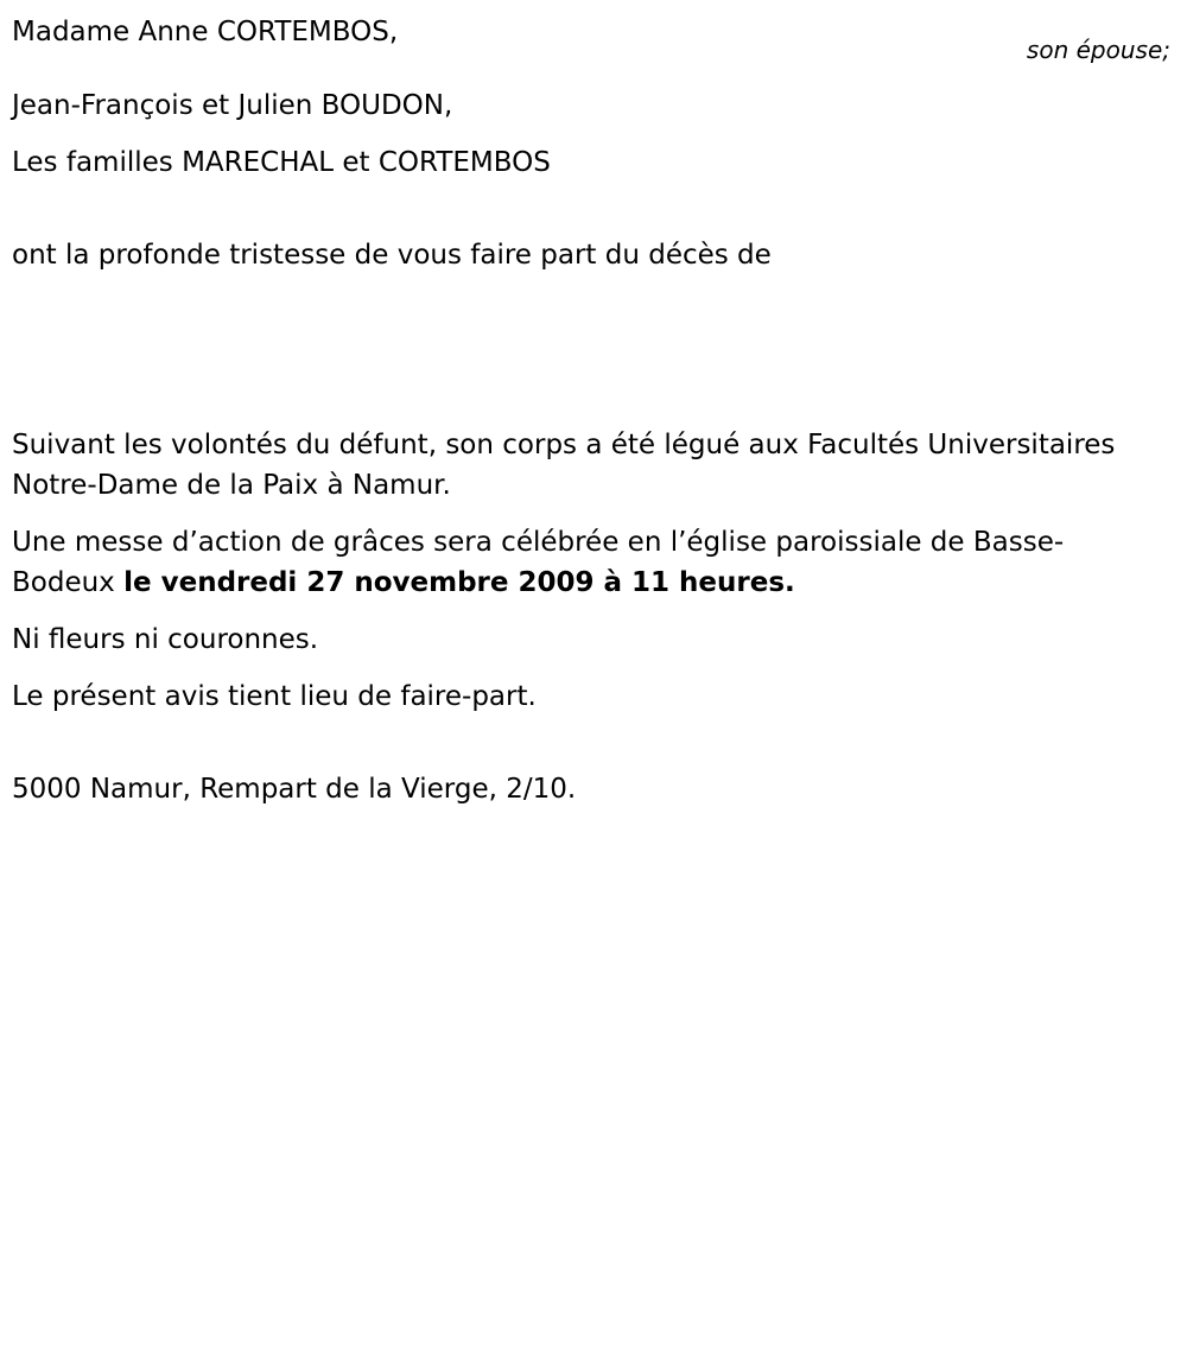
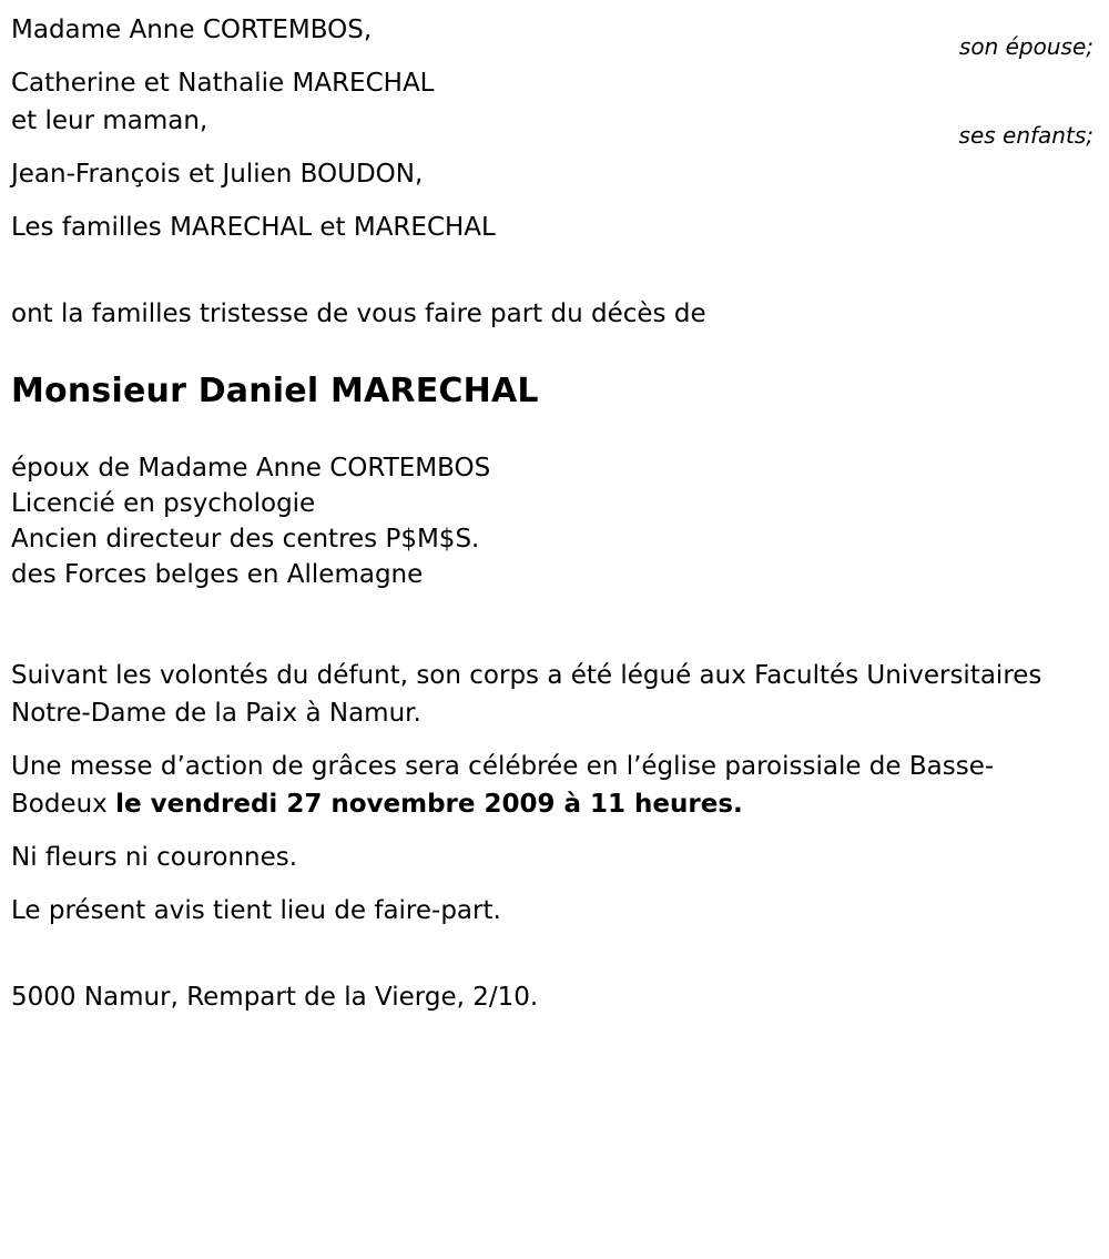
  Madame Anne CORTEMBOS,
  son épouse;
+ Catherine et Nathalie MARECHAL
+ et leur maman,
+ ses enfants;
  Jean-François et Julien BOUDON,
- Les familles MARECHAL et CORTEMBOS
+ Les familles MARECHAL et MARECHAL
- ont la profonde tristesse de vous faire part du décès de
+ ont la familles tristesse de vous faire part du décès de
+ Monsieur Daniel MARECHAL
+ époux de Madame Anne CORTEMBOS
+ Licencié en psychologie
+ Ancien directeur des centres P$M$S.
+ des Forces belges en Allemagne
  Suivant les volontés du défunt, son corps a été légué aux Facultés Universitaires Notre-Dame de la Paix à Namur.
  Une messe d’action de grâces sera célébrée en l’église paroissiale de Basse-Bodeux le vendredi 27 novembre 2009 à 11 heures.
  Ni fleurs ni couronnes.
  Le présent avis tient lieu de faire-part.
  5000 Namur, Rempart de la Vierge, 2/10.
